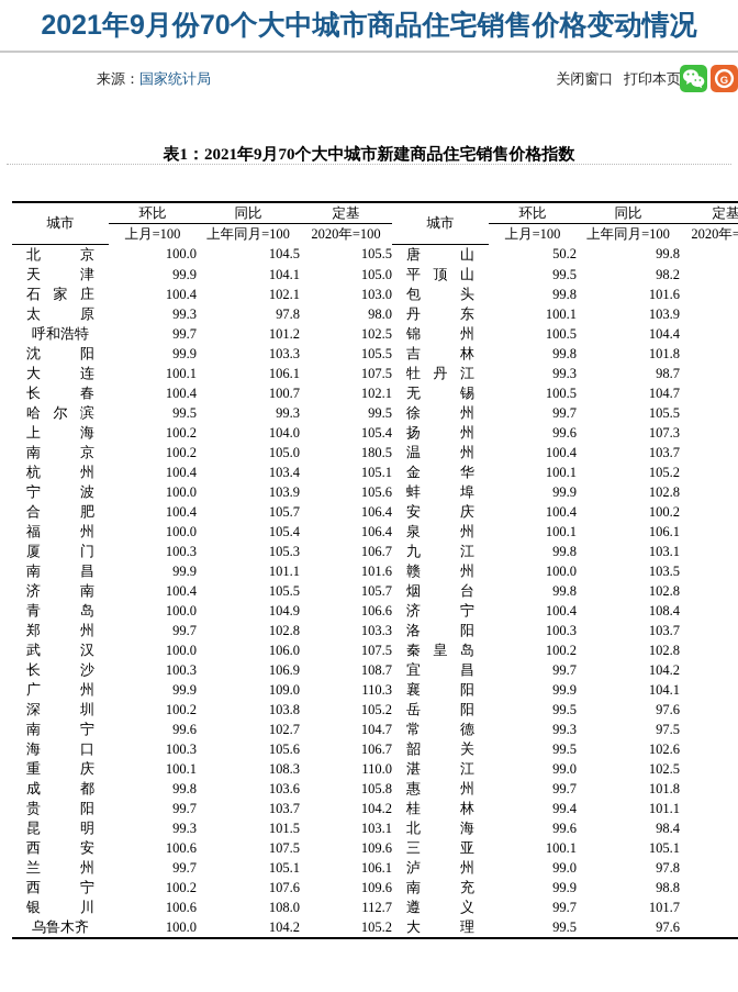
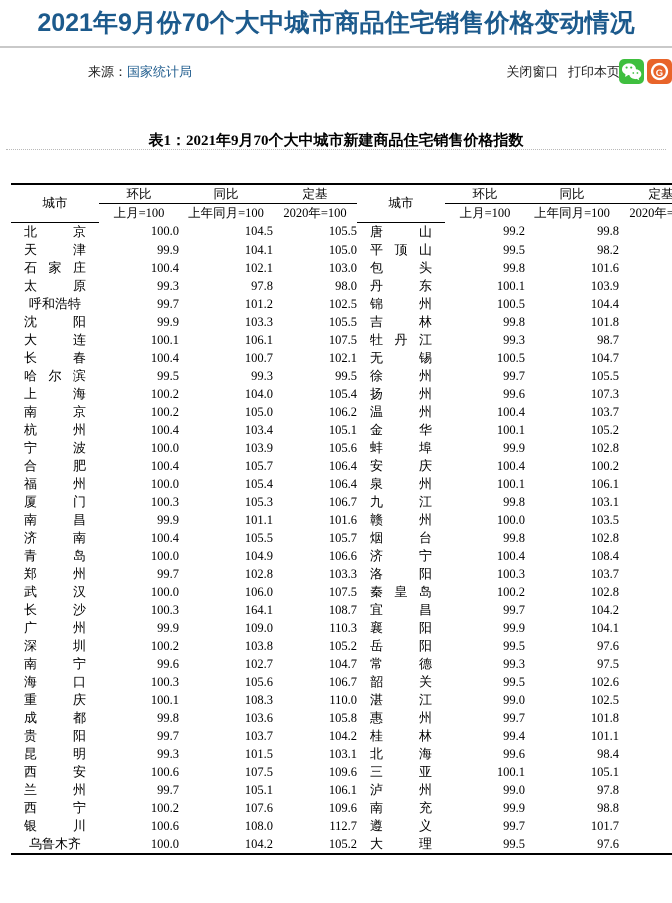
  2021年9月份70个大中城市商品住宅销售价格变动情况
  来源：国家统计局
  关闭窗口 打印本页
  G
  表1：2021年9月70个大中城市新建商品住宅销售价格指数
  城市	环比	同比	定基	城市	环比	同比	定基
  上月=100	上年同月=100	2020年=100	上月=100	上年同月=100	2020年=
- 北京	100.0	104.5	105.5	唐山	50.2	99.8
+ 北京	100.0	104.5	105.5	唐山	99.2	99.8
  天津	99.9	104.1	105.0	平顶山	99.5	98.2
  石家庄	100.4	102.1	103.0	包头	99.8	101.6
  太原	99.3	97.8	98.0	丹东	100.1	103.9
  呼和浩特	99.7	101.2	102.5	锦州	100.5	104.4
  沈阳	99.9	103.3	105.5	吉林	99.8	101.8
  大连	100.1	106.1	107.5	牡丹江	99.3	98.7
  长春	100.4	100.7	102.1	无锡	100.5	104.7
  哈尔滨	99.5	99.3	99.5	徐州	99.7	105.5
  上海	100.2	104.0	105.4	扬州	99.6	107.3
- 南京	100.2	105.0	180.5	温州	100.4	103.7
+ 南京	100.2	105.0	106.2	温州	100.4	103.7
  杭州	100.4	103.4	105.1	金华	100.1	105.2
  宁波	100.0	103.9	105.6	蚌埠	99.9	102.8
  合肥	100.4	105.7	106.4	安庆	100.4	100.2
  福州	100.0	105.4	106.4	泉州	100.1	106.1
  厦门	100.3	105.3	106.7	九江	99.8	103.1
  南昌	99.9	101.1	101.6	赣州	100.0	103.5
  济南	100.4	105.5	105.7	烟台	99.8	102.8
  青岛	100.0	104.9	106.6	济宁	100.4	108.4
  郑州	99.7	102.8	103.3	洛阳	100.3	103.7
  武汉	100.0	106.0	107.5	秦皇岛	100.2	102.8
- 长沙	100.3	106.9	108.7	宜昌	99.7	104.2
+ 长沙	100.3	164.1	108.7	宜昌	99.7	104.2
  广州	99.9	109.0	110.3	襄阳	99.9	104.1
  深圳	100.2	103.8	105.2	岳阳	99.5	97.6
  南宁	99.6	102.7	104.7	常德	99.3	97.5
  海口	100.3	105.6	106.7	韶关	99.5	102.6
  重庆	100.1	108.3	110.0	湛江	99.0	102.5
  成都	99.8	103.6	105.8	惠州	99.7	101.8
  贵阳	99.7	103.7	104.2	桂林	99.4	101.1
  昆明	99.3	101.5	103.1	北海	99.6	98.4
  西安	100.6	107.5	109.6	三亚	100.1	105.1
  兰州	99.7	105.1	106.1	泸州	99.0	97.8
  西宁	100.2	107.6	109.6	南充	99.9	98.8
  银川	100.6	108.0	112.7	遵义	99.7	101.7
  乌鲁木齐	100.0	104.2	105.2	大理	99.5	97.6
